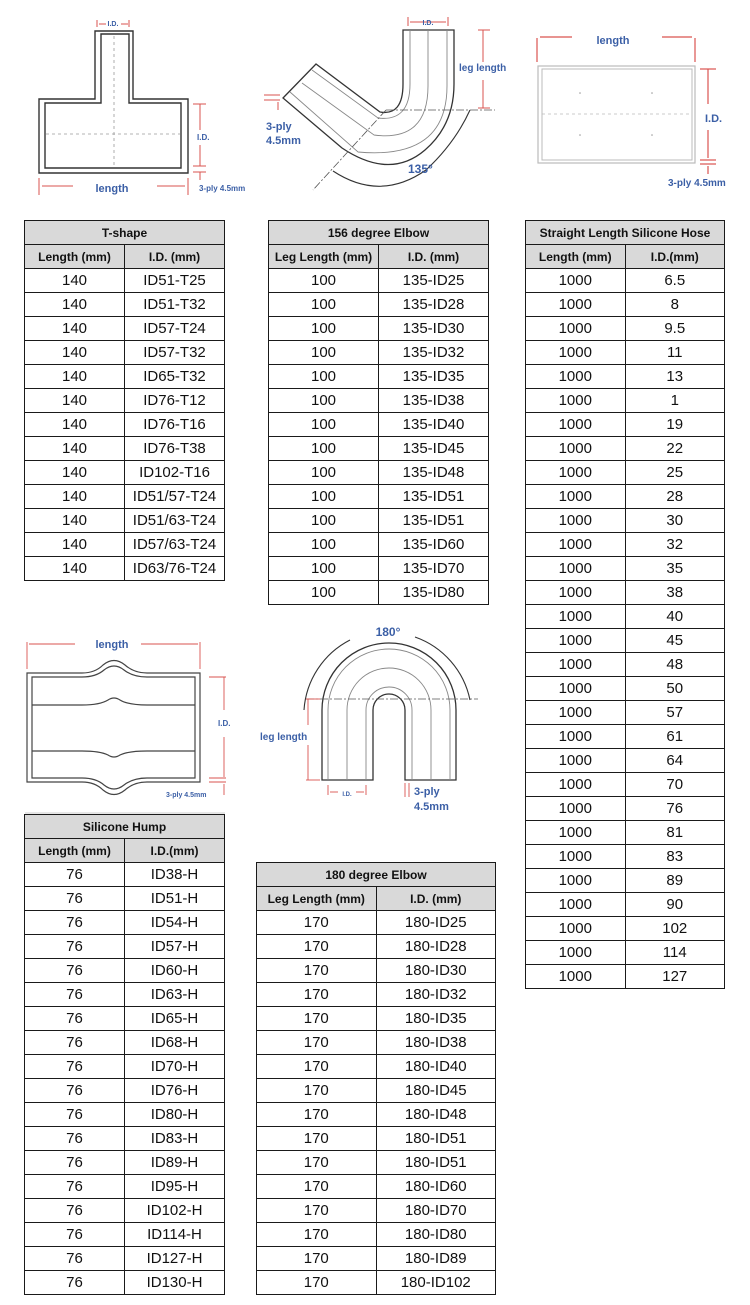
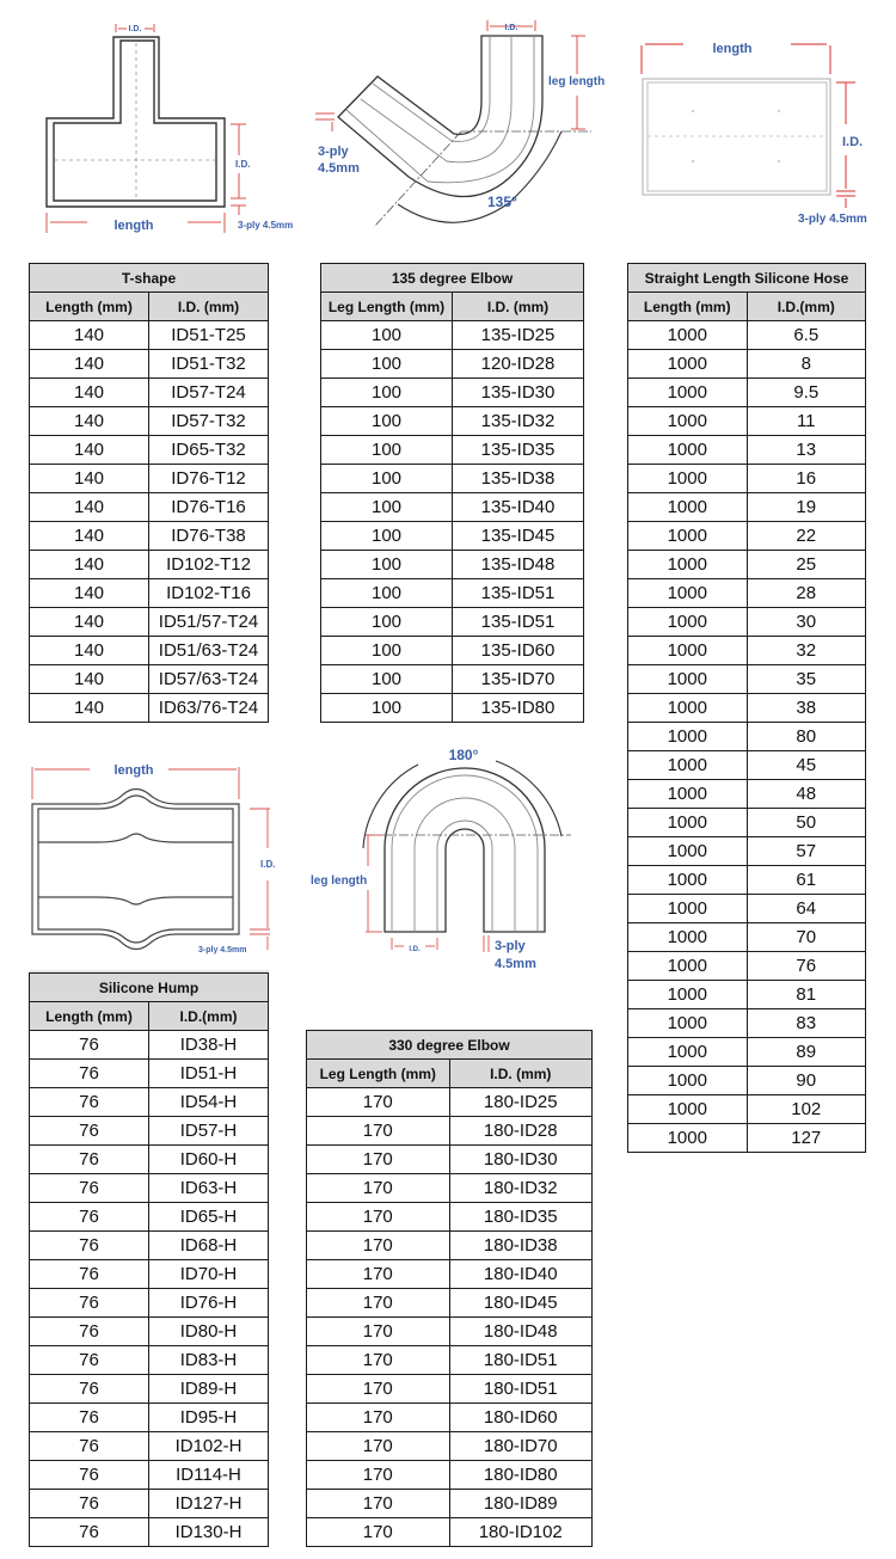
  I.D.
  length
  3-ply 4.5mm
  leg length
  3-ply
  4.5mm
  135°
  length
  I.D.
  3-ply 4.5mm
  length
  I.D.
  180°
  leg length
  3-ply
  4.5mm
  T-shape
  Length (mm)	I.D. (mm)
  140	ID51-T25
  140	ID51-T32
  140	ID57-T24
  140	ID57-T32
  140	ID65-T32
  140	ID76-T12
  140	ID76-T16
  140	ID76-T38
+ 140	ID102-T12
  140	ID102-T16
  140	ID51/57-T24
  140	ID51/63-T24
  140	ID57/63-T24
  140	ID63/76-T24
- 156 degree Elbow
+ 135 degree Elbow
  Leg Length (mm)	I.D. (mm)
  100	135-ID25
- 100	135-ID28
+ 100	120-ID28
  100	135-ID30
  100	135-ID32
  100	135-ID35
  100	135-ID38
  100	135-ID40
  100	135-ID45
  100	135-ID48
  100	135-ID51
  100	135-ID51
  100	135-ID60
  100	135-ID70
  100	135-ID80
  Straight Length Silicone Hose
  Length (mm)	I.D.(mm)
  1000	6.5
  1000	8
  1000	9.5
  1000	11
  1000	13
- 1000	1
+ 1000	16
  1000	19
  1000	22
  1000	25
  1000	28
  1000	30
  1000	32
  1000	35
  1000	38
- 1000	40
+ 1000	80
  1000	45
  1000	48
  1000	50
  1000	57
  1000	61
  1000	64
  1000	70
  1000	76
  1000	81
  1000	83
  1000	89
  1000	90
  1000	102
- 1000	114
  1000	127
  Silicone Hump
  Length (mm)	I.D.(mm)
  76	ID38-H
  76	ID51-H
  76	ID54-H
  76	ID57-H
  76	ID60-H
  76	ID63-H
  76	ID65-H
  76	ID68-H
  76	ID70-H
  76	ID76-H
  76	ID80-H
  76	ID83-H
  76	ID89-H
  76	ID95-H
  76	ID102-H
  76	ID114-H
  76	ID127-H
  76	ID130-H
- 180 degree Elbow
+ 330 degree Elbow
  Leg Length (mm)	I.D. (mm)
  170	180-ID25
  170	180-ID28
  170	180-ID30
  170	180-ID32
  170	180-ID35
  170	180-ID38
  170	180-ID40
  170	180-ID45
  170	180-ID48
  170	180-ID51
  170	180-ID51
  170	180-ID60
  170	180-ID70
  170	180-ID80
  170	180-ID89
  170	180-ID102
